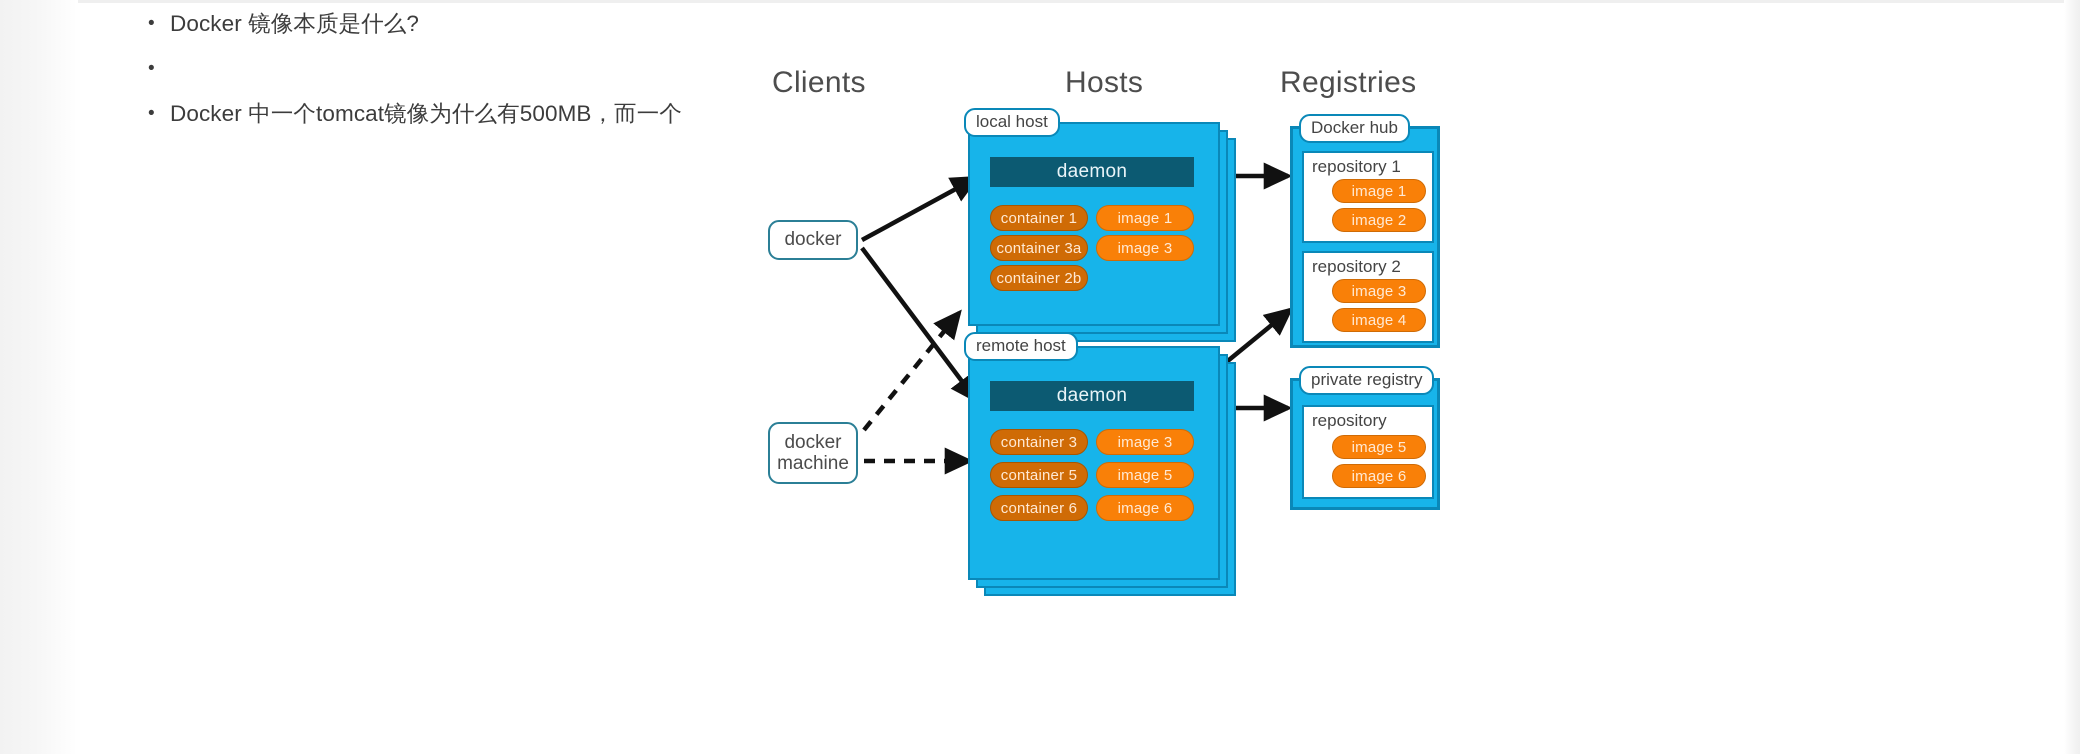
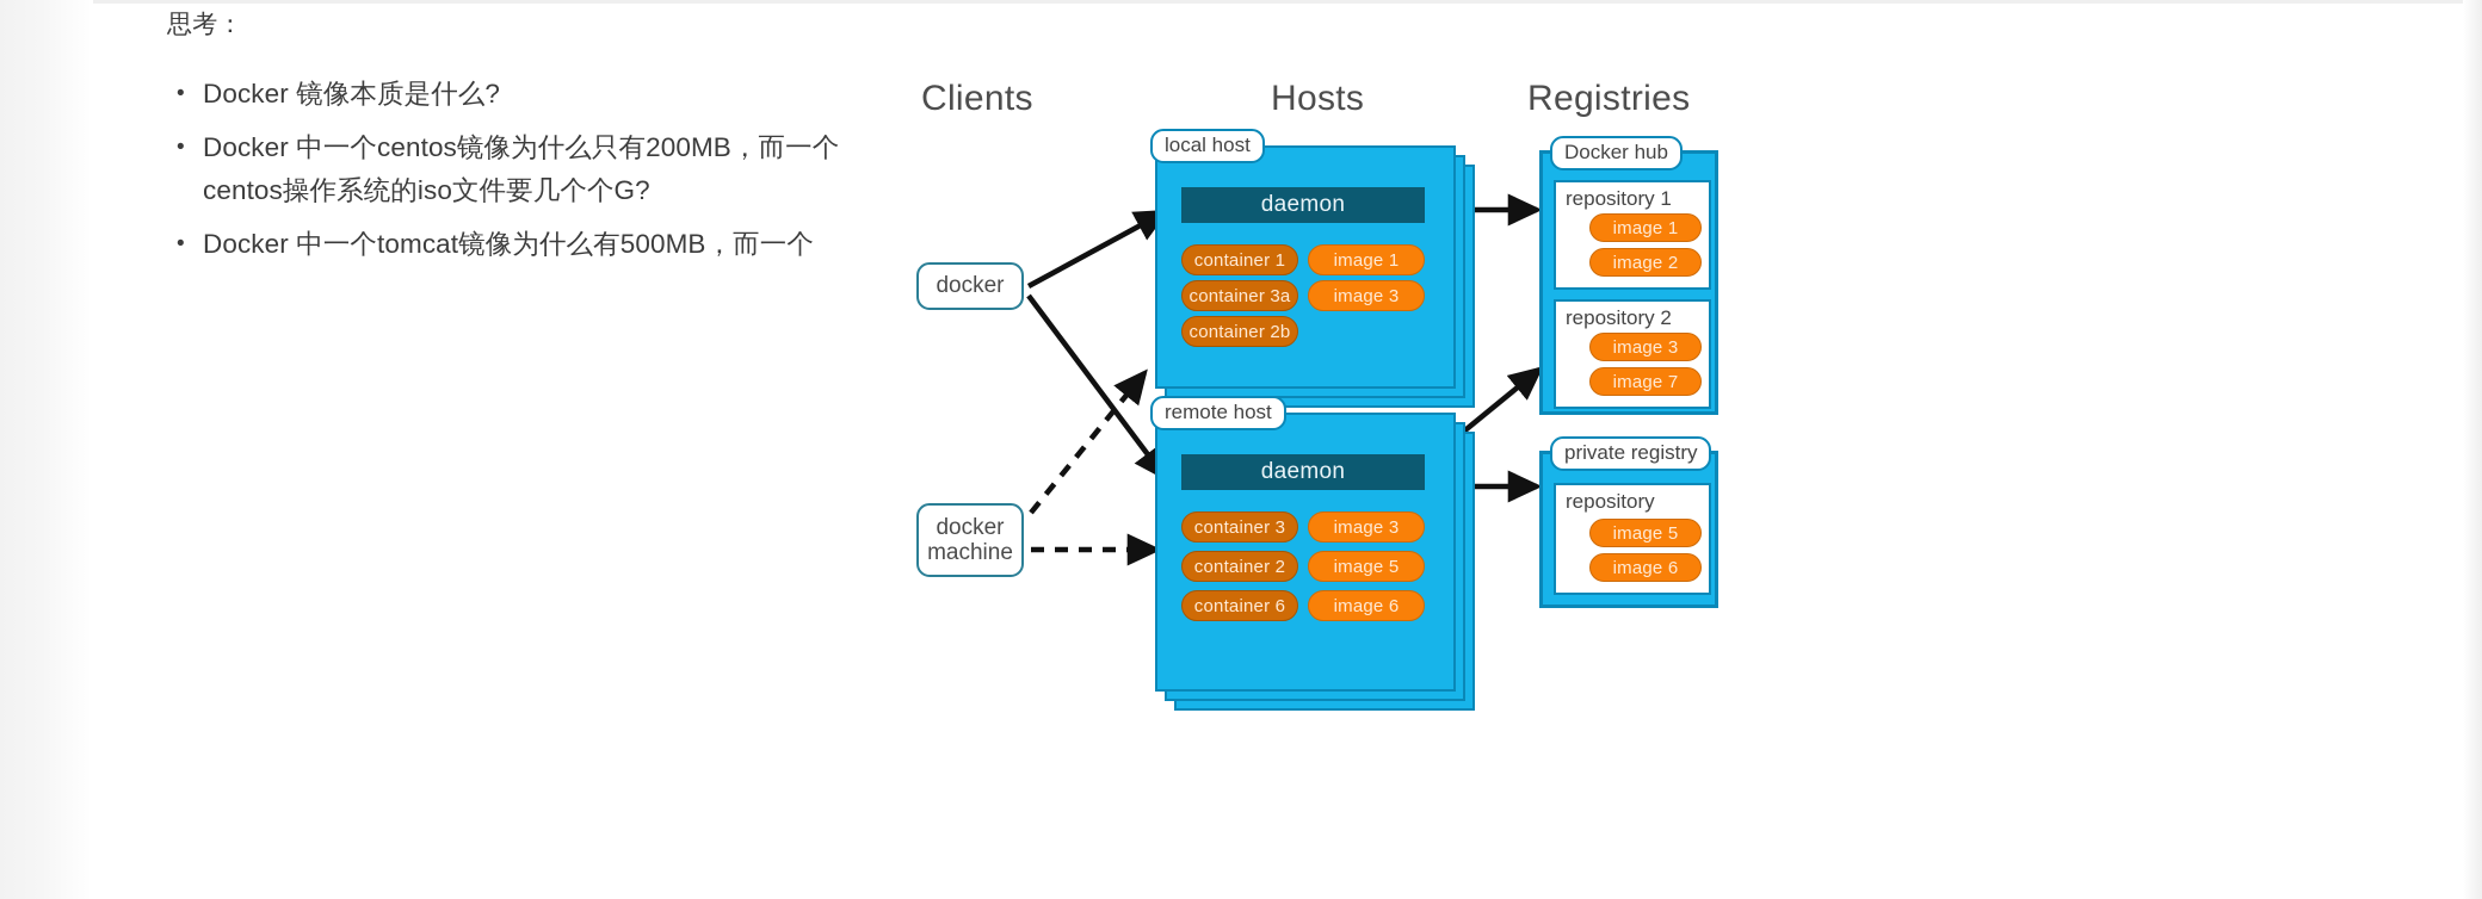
+ 思考：
  •
  Docker 镜像本质是什么?
  •
+ Docker 中一个centos镜像为什么只有200MB，而一个
+ centos操作系统的iso文件要几个个G?
  •
  Docker 中一个tomcat镜像为什么有500MB，而一个
  Clients
  Hosts
  Registries
  docker
  docker
  machine
  local host
  daemon
  container 1
  container 3a
  container 2b
  image 1
  image 3
  remote host
  daemon
  container 3
- container 5
+ container 2
  container 6
  image 3
  image 5
  image 6
  Docker hub
  repository 1
  image 1
  image 2
  repository 2
  image 3
- image 4
+ image 7
  private registry
  repository
  image 5
  image 6
